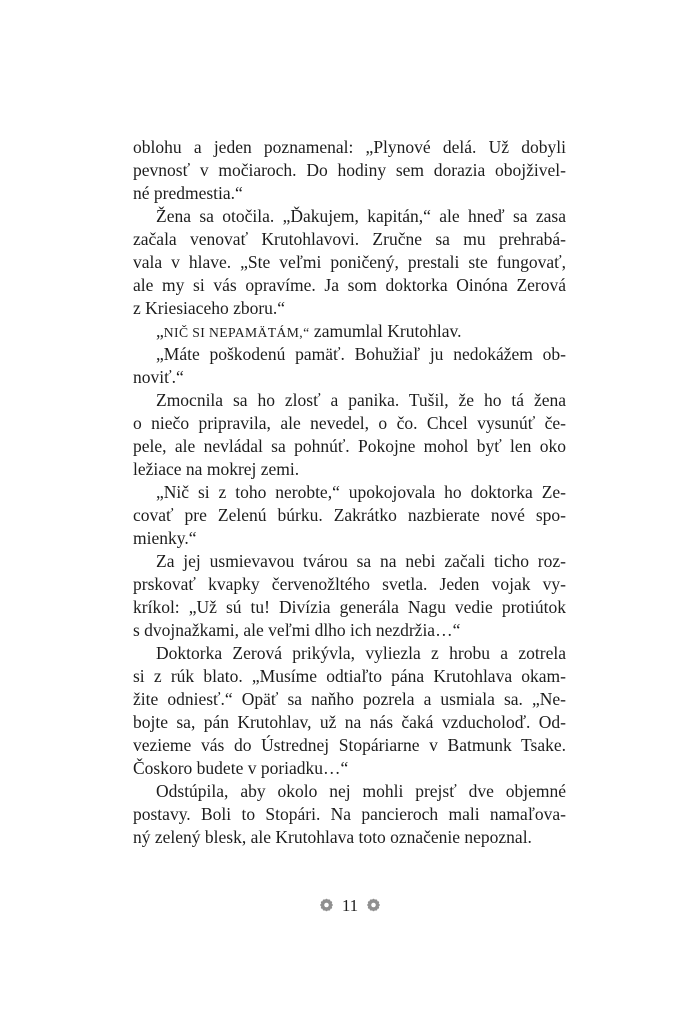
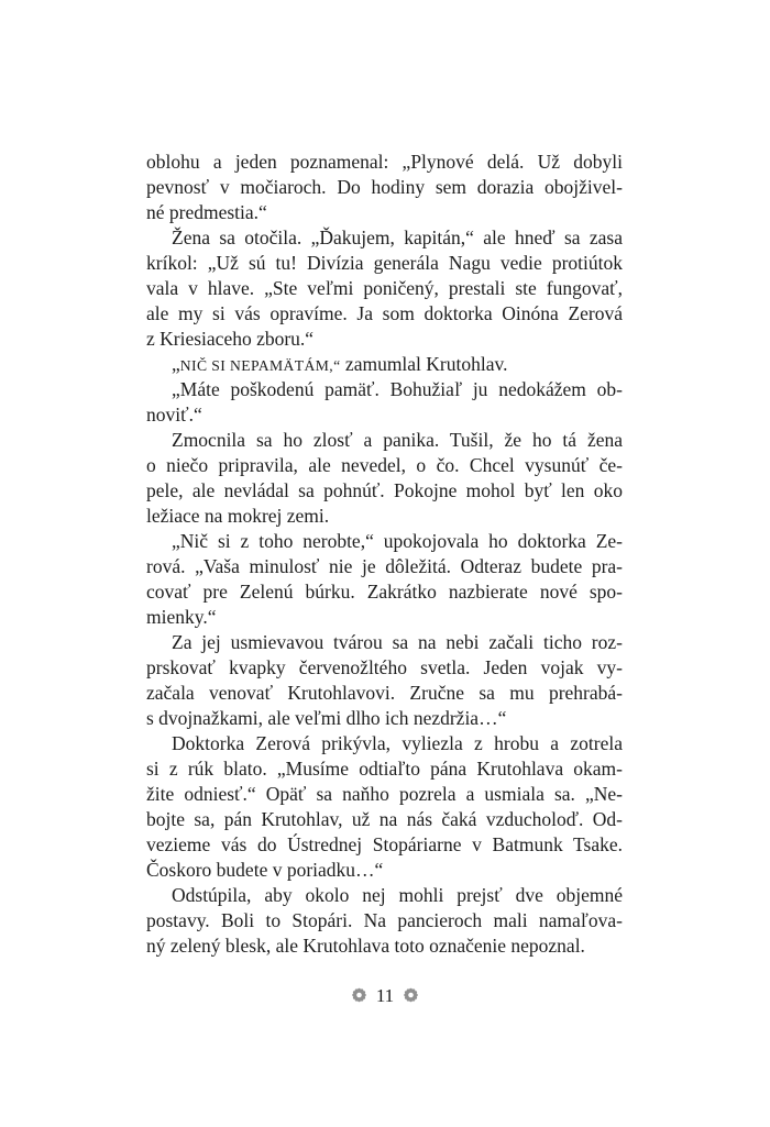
  oblohu a jeden poznamenal: „Plynové delá. Už dobyli
  pevnosť v močiaroch. Do hodiny sem dorazia obojživel-
  né predmestia.“
  Žena sa otočila. „Ďakujem, kapitán,“ ale hneď sa zasa
- začala venovať Krutohlavovi. Zručne sa mu prehrabá-
+ kríkol: „Už sú tu! Divízia generála Nagu vedie protiútok
  vala v hlave. „Ste veľmi poničený, prestali ste fungovať,
  ale my si vás opravíme. Ja som doktorka Oinóna Zerová
  z Kriesiaceho zboru.“
  „NIČ SI NEPAMÄTÁM,“ zamumlal Krutohlav.
  „Máte poškodenú pamäť. Bohužiaľ ju nedokážem ob-
  noviť.“
  Zmocnila sa ho zlosť a panika. Tušil, že ho tá žena
  o niečo pripravila, ale nevedel, o čo. Chcel vysunúť če-
  pele, ale nevládal sa pohnúť. Pokojne mohol byť len oko
  ležiace na mokrej zemi.
  „Nič si z toho nerobte,“ upokojovala ho doktorka Ze-
+ rová. „Vaša minulosť nie je dôležitá. Odteraz budete pra-
  covať pre Zelenú búrku. Zakrátko nazbierate nové spo-
  mienky.“
  Za jej usmievavou tvárou sa na nebi začali ticho roz-
  prskovať kvapky červenožltého svetla. Jeden vojak vy-
- kríkol: „Už sú tu! Divízia generála Nagu vedie protiútok
+ začala venovať Krutohlavovi. Zručne sa mu prehrabá-
  s dvojnažkami, ale veľmi dlho ich nezdržia…“
  Doktorka Zerová prikývla, vyliezla z hrobu a zotrela
  si z rúk blato. „Musíme odtiaľto pána Krutohlava okam-
  žite odniesť.“ Opäť sa naňho pozrela a usmiala sa. „Ne-
  bojte sa, pán Krutohlav, už na nás čaká vzducholoď. Od-
  vezieme vás do Ústrednej Stopáriarne v Batmunk Tsake.
  Čoskoro budete v poriadku…“
  Odstúpila, aby okolo nej mohli prejsť dve objemné
  postavy. Boli to Stopári. Na pancieroch mali namaľova-
  ný zelený blesk, ale Krutohlava toto označenie nepoznal.
  11
